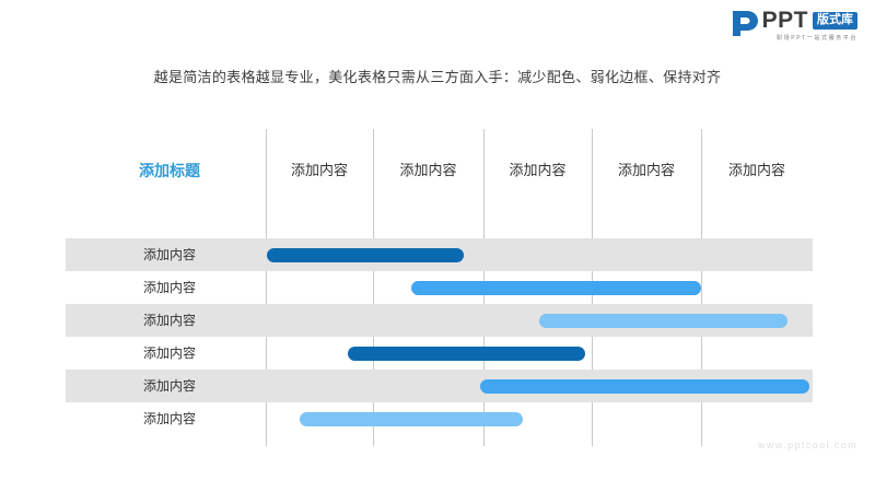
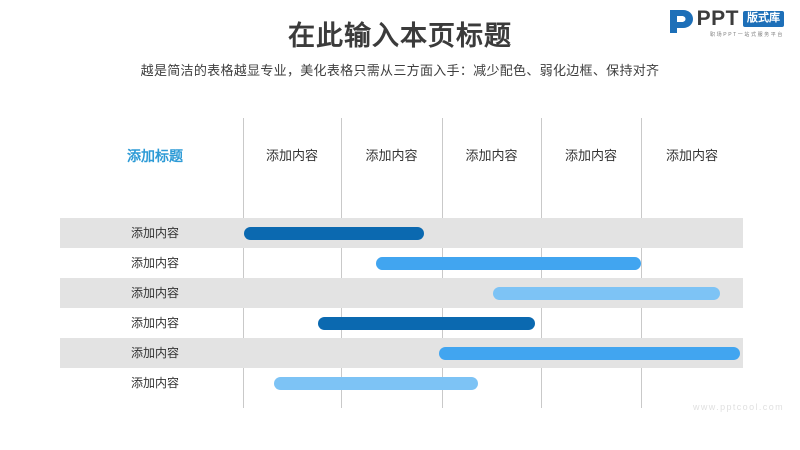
+ 在此输入本页标题
  越是简洁的表格越显专业，美化表格只需从三方面入手：减少配色、弱化边框、保持对齐
  PPT
  版式库
  添加标题
  添加内容
  添加内容
  添加内容
  添加内容
  添加内容
  添加内容
  添加内容
  添加内容
  添加内容
  添加内容
  添加内容
  www.pptcool.com
